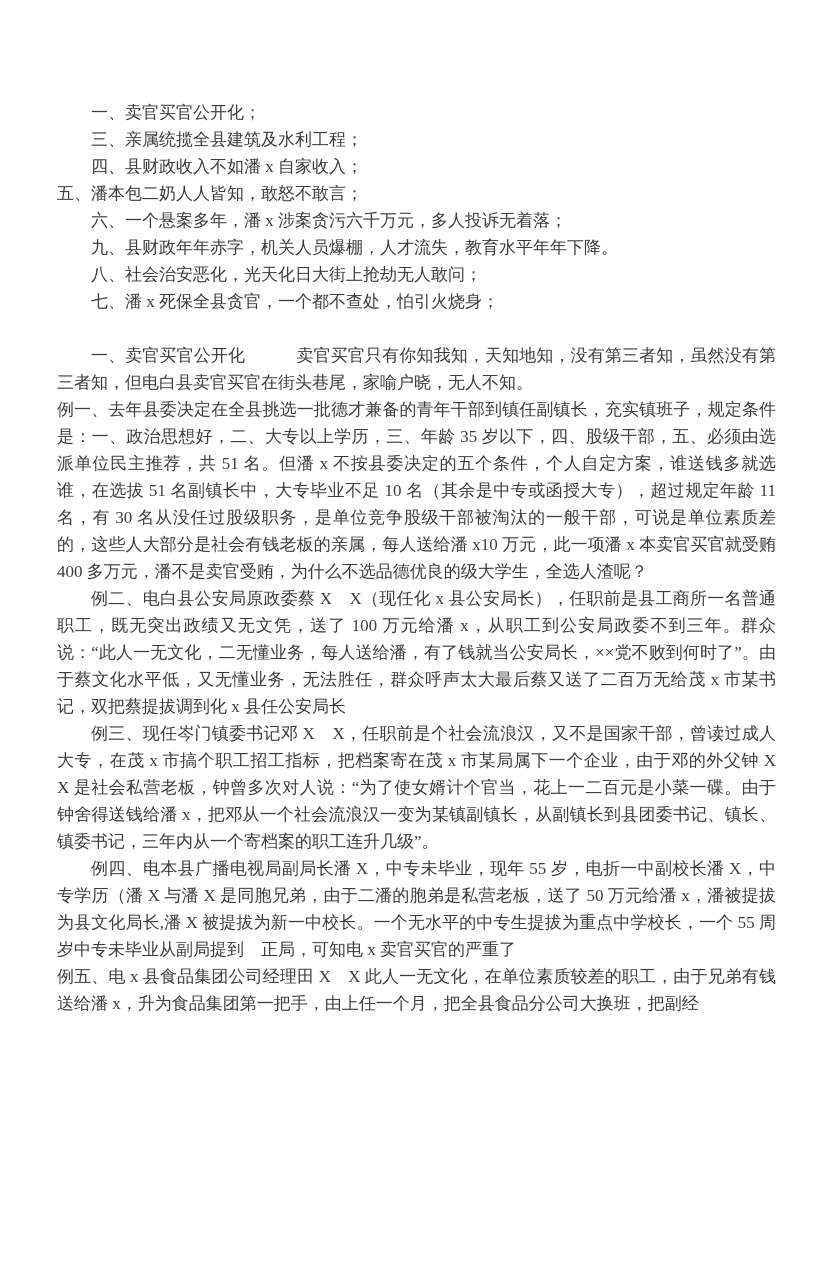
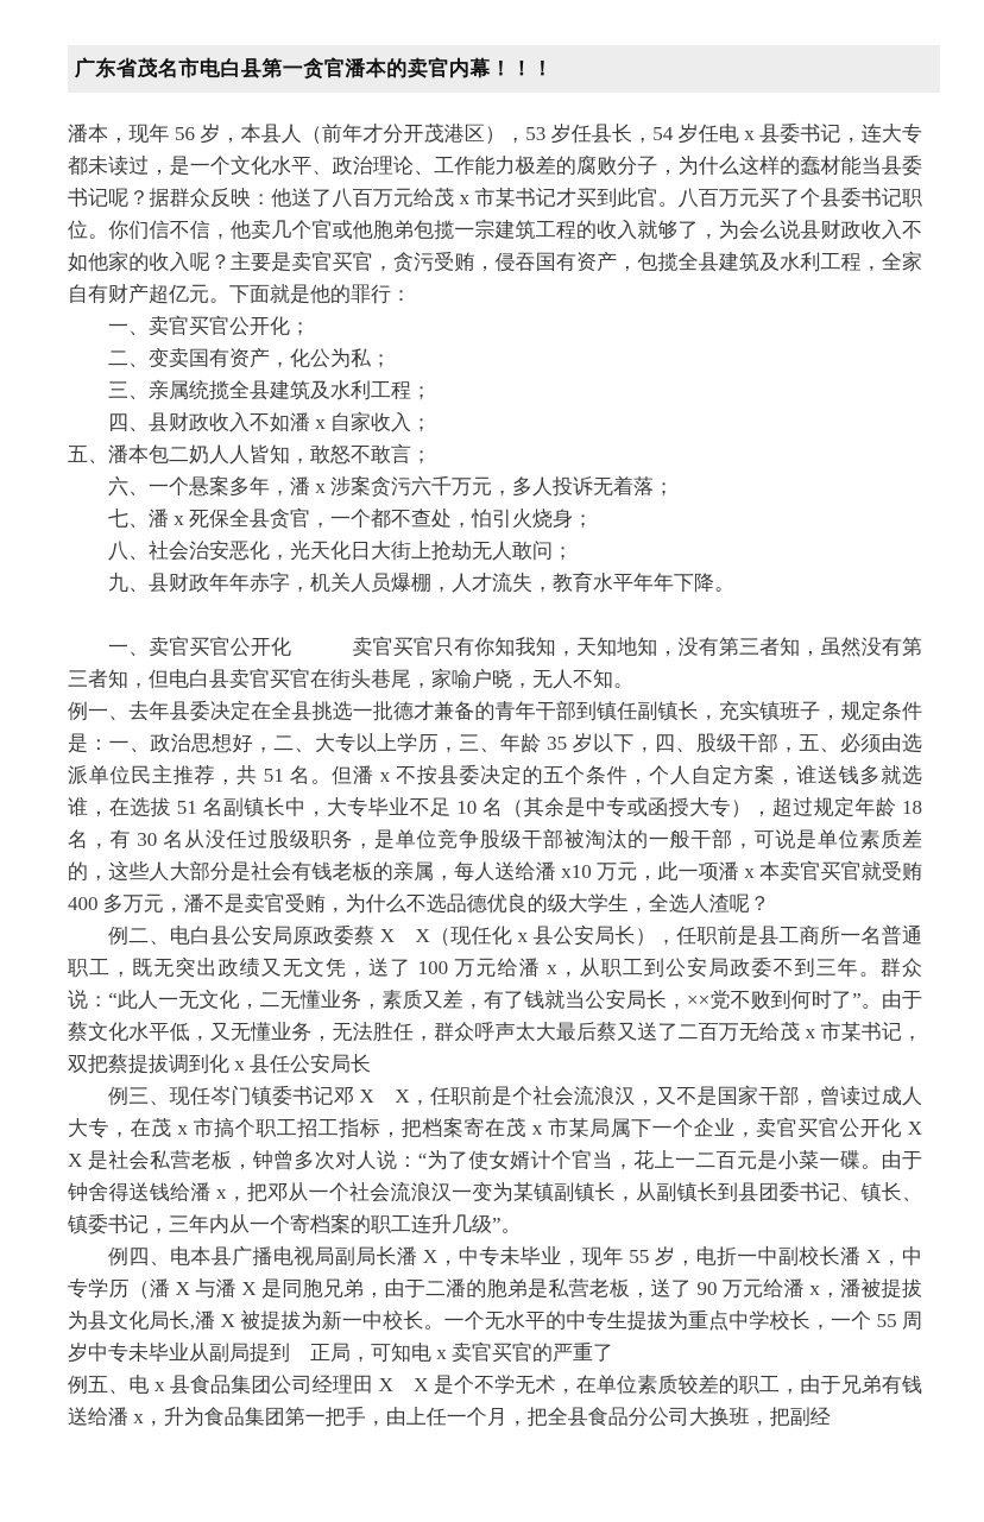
+ 广东省茂名市电白县第一贪官潘本的卖官内幕！！！
+ 潘本，现年 56 岁，本县人（前年才分开茂港区），53 岁任县长，54 岁任电 x 县委书记，连大专都未读过，是一个文化水平、政治理论、工作能力极差的腐败分子，为什么这样的蠢材能当县委书记呢？据群众反映：他送了八百万元给茂 x 市某书记才买到此官。八百万元买了个县委书记职位。你们信不信，他卖几个官或他胞弟包揽一宗建筑工程的收入就够了，为会么说县财政收入不如他家的收入呢？主要是卖官买官，贪污受贿，侵吞国有资产，包揽全县建筑及水利工程，全家自有财产超亿元。下面就是他的罪行：
  一、卖官买官公开化；
+ 二、变卖国有资产，化公为私；
  三、亲属统揽全县建筑及水利工程；
  四、县财政收入不如潘 x 自家收入；
  五、潘本包二奶人人皆知，敢怒不敢言；
  六、一个悬案多年，潘 x 涉案贪污六千万元，多人投诉无着落；
- 九、县财政年年赤字，机关人员爆棚，人才流失，教育水平年年下降。
+ 七、潘 x 死保全县贪官，一个都不查处，怕引火烧身；
  八、社会治安恶化，光天化日大街上抢劫无人敢问；
- 七、潘 x 死保全县贪官，一个都不查处，怕引火烧身；
+ 九、县财政年年赤字，机关人员爆棚，人才流失，教育水平年年下降。
  一、卖官买官公开化 卖官买官只有你知我知，天知地知，没有第三者知，虽然没有第三者知，但电白县卖官买官在街头巷尾，家喻户晓，无人不知。
- 例一、去年县委决定在全县挑选一批德才兼备的青年干部到镇任副镇长，充实镇班子，规定条件是：一、政治思想好，二、大专以上学历，三、年龄 35 岁以下，四、股级干部，五、必须由选派单位民主推荐，共 51 名。但潘 x 不按县委决定的五个条件，个人自定方案，谁送钱多就选谁，在选拔 51 名副镇长中，大专毕业不足 10 名（其余是中专或函授大专），超过规定年龄 11 名，有 30 名从没任过股级职务，是单位竞争股级干部被淘汰的一般干部，可说是单位素质差的，这些人大部分是社会有钱老板的亲属，每人送给潘 x10 万元，此一项潘 x 本卖官买官就受贿 400 多万元，潘不是卖官受贿，为什么不选品德优良的级大学生，全选人渣呢？
+ 例一、去年县委决定在全县挑选一批德才兼备的青年干部到镇任副镇长，充实镇班子，规定条件是：一、政治思想好，二、大专以上学历，三、年龄 35 岁以下，四、股级干部，五、必须由选派单位民主推荐，共 51 名。但潘 x 不按县委决定的五个条件，个人自定方案，谁送钱多就选谁，在选拔 51 名副镇长中，大专毕业不足 10 名（其余是中专或函授大专），超过规定年龄 18 名，有 30 名从没任过股级职务，是单位竞争股级干部被淘汰的一般干部，可说是单位素质差的，这些人大部分是社会有钱老板的亲属，每人送给潘 x10 万元，此一项潘 x 本卖官买官就受贿 400 多万元，潘不是卖官受贿，为什么不选品德优良的级大学生，全选人渣呢？
- 例二、电白县公安局原政委蔡 X X（现任化 x 县公安局长），任职前是县工商所一名普通职工，既无突出政绩又无文凭，送了 100 万元给潘 x，从职工到公安局政委不到三年。群众说：“此人一无文化，二无懂业务，每人送给潘，有了钱就当公安局长，××党不败到何时了”。由于蔡文化水平低，又无懂业务，无法胜任，群众呼声太大最后蔡又送了二百万无给茂 x 市某书记，双把蔡提拔调到化 x 县任公安局长
+ 例二、电白县公安局原政委蔡 X X（现任化 x 县公安局长），任职前是县工商所一名普通职工，既无突出政绩又无文凭，送了 100 万元给潘 x，从职工到公安局政委不到三年。群众说：“此人一无文化，二无懂业务，素质又差，有了钱就当公安局长，××党不败到何时了”。由于蔡文化水平低，又无懂业务，无法胜任，群众呼声太大最后蔡又送了二百万无给茂 x 市某书记，双把蔡提拔调到化 x 县任公安局长
- 例三、现任岑门镇委书记邓 X X，任职前是个社会流浪汉，又不是国家干部，曾读过成人大专，在茂 x 市搞个职工招工指标，把档案寄在茂 x 市某局属下一个企业，由于邓的外父钟 X X 是社会私营老板，钟曾多次对人说：“为了使女婿计个官当，花上一二百元是小菜一碟。由于钟舍得送钱给潘 x，把邓从一个社会流浪汉一变为某镇副镇长，从副镇长到县团委书记、镇长、镇委书记，三年内从一个寄档案的职工连升几级”。
+ 例三、现任岑门镇委书记邓 X X，任职前是个社会流浪汉，又不是国家干部，曾读过成人大专，在茂 x 市搞个职工招工指标，把档案寄在茂 x 市某局属下一个企业，卖官买官公开化 X X 是社会私营老板，钟曾多次对人说：“为了使女婿计个官当，花上一二百元是小菜一碟。由于钟舍得送钱给潘 x，把邓从一个社会流浪汉一变为某镇副镇长，从副镇长到县团委书记、镇长、镇委书记，三年内从一个寄档案的职工连升几级”。
- 例四、电本县广播电视局副局长潘 X，中专未毕业，现年 55 岁，电折一中副校长潘 X，中专学历（潘 X 与潘 X 是同胞兄弟，由于二潘的胞弟是私营老板，送了 50 万元给潘 x，潘被提拔为县文化局长,潘 X 被提拔为新一中校长。一个无水平的中专生提拔为重点中学校长，一个 55 周岁中专未毕业从副局提到 正局，可知电 x 卖官买官的严重了
+ 例四、电本县广播电视局副局长潘 X，中专未毕业，现年 55 岁，电折一中副校长潘 X，中专学历（潘 X 与潘 X 是同胞兄弟，由于二潘的胞弟是私营老板，送了 90 万元给潘 x，潘被提拔为县文化局长,潘 X 被提拔为新一中校长。一个无水平的中专生提拔为重点中学校长，一个 55 周岁中专未毕业从副局提到 正局，可知电 x 卖官买官的严重了
- 例五、电 x 县食品集团公司经理田 X X 此人一无文化，在单位素质较差的职工，由于兄弟有钱送给潘 x，升为食品集团第一把手，由上任一个月，把全县食品分公司大换班，把副经
+ 例五、电 x 县食品集团公司经理田 X X 是个不学无术，在单位素质较差的职工，由于兄弟有钱送给潘 x，升为食品集团第一把手，由上任一个月，把全县食品分公司大换班，把副经
